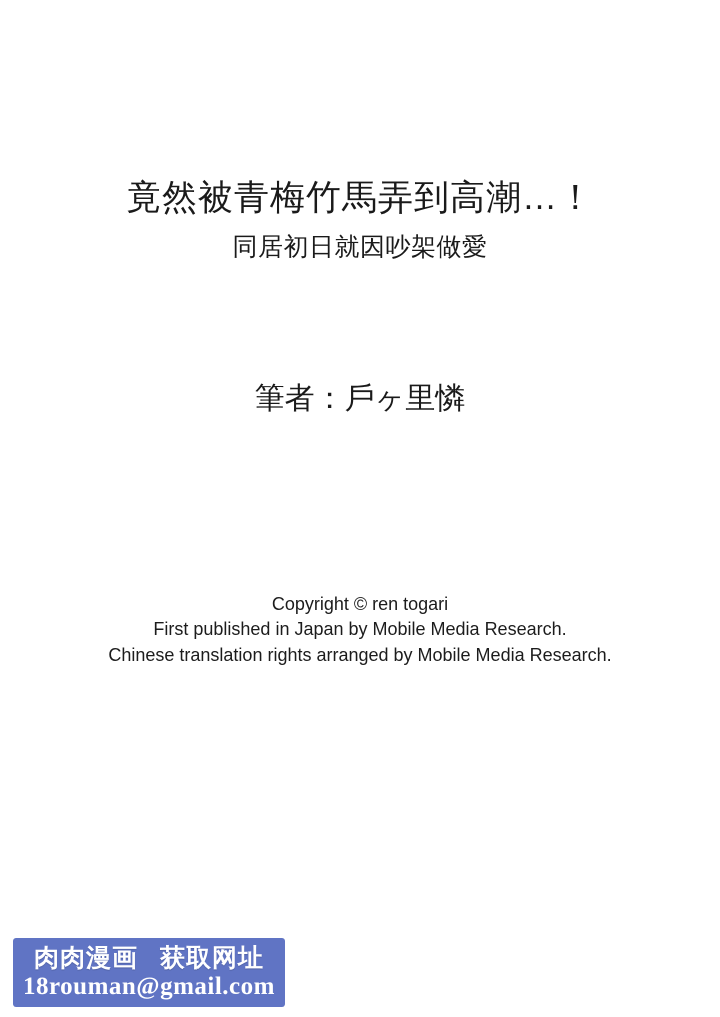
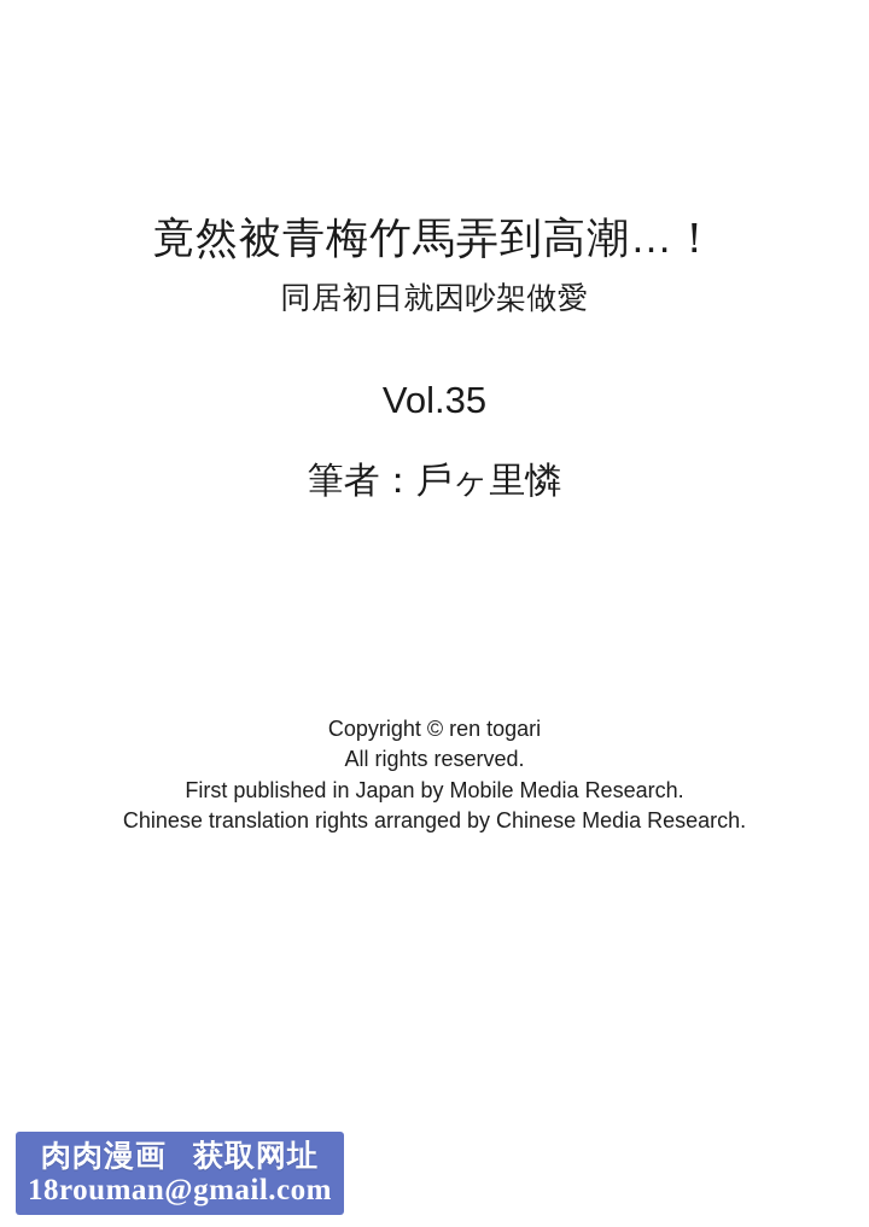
  竟然被青梅竹馬弄到高潮…！
  同居初日就因吵架做愛
+ Vol.35
  筆者：戶ヶ里憐
  Copyright © ren togari
+ All rights reserved.
  First published in Japan by Mobile Media Research.
- Chinese translation rights arranged by Mobile Media Research.
+ Chinese translation rights arranged by Chinese Media Research.
  肉肉漫画 获取网址
  18rouman@gmail.com
